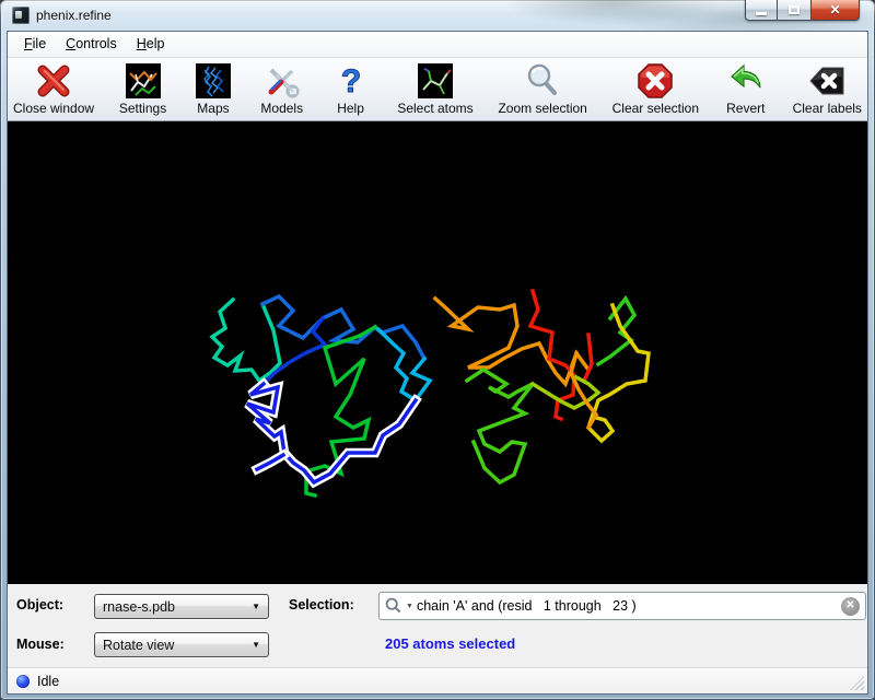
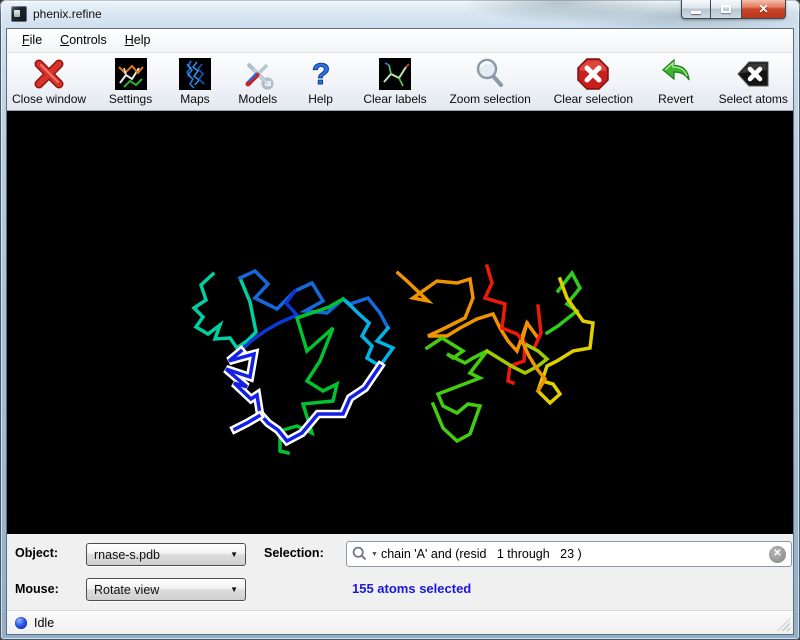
  phenix.refine
  ✕
  File
  Controls
  Help
  Close window
  Settings
  Maps
  Models
  ?
  Help
- Select atoms
+ Clear labels
  Zoom selection
  Clear selection
  Revert
- Clear labels
+ Select atoms
  Object:
  rnase-s.pdb
  ▼
  Selection:
  chain 'A' and (resid 1 through 23 )
  ✕
  Mouse:
  Rotate view
  ▼
- 205 atoms selected
+ 155 atoms selected
  Idle
